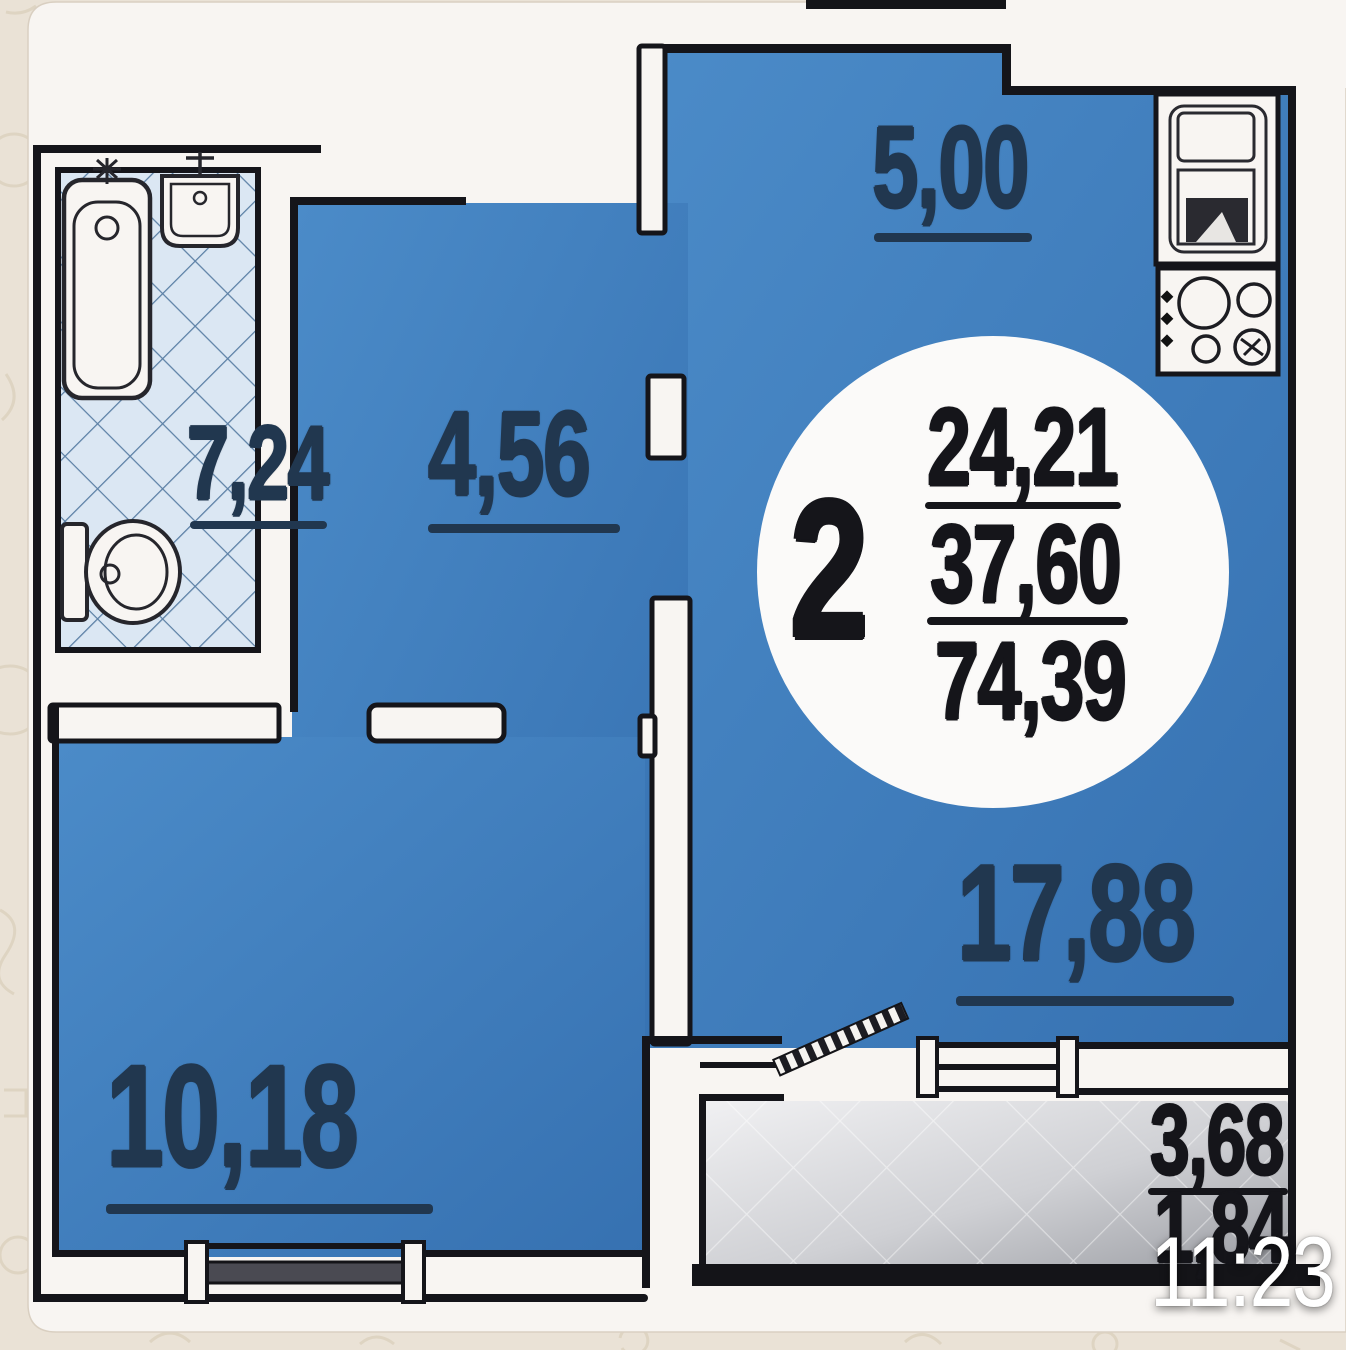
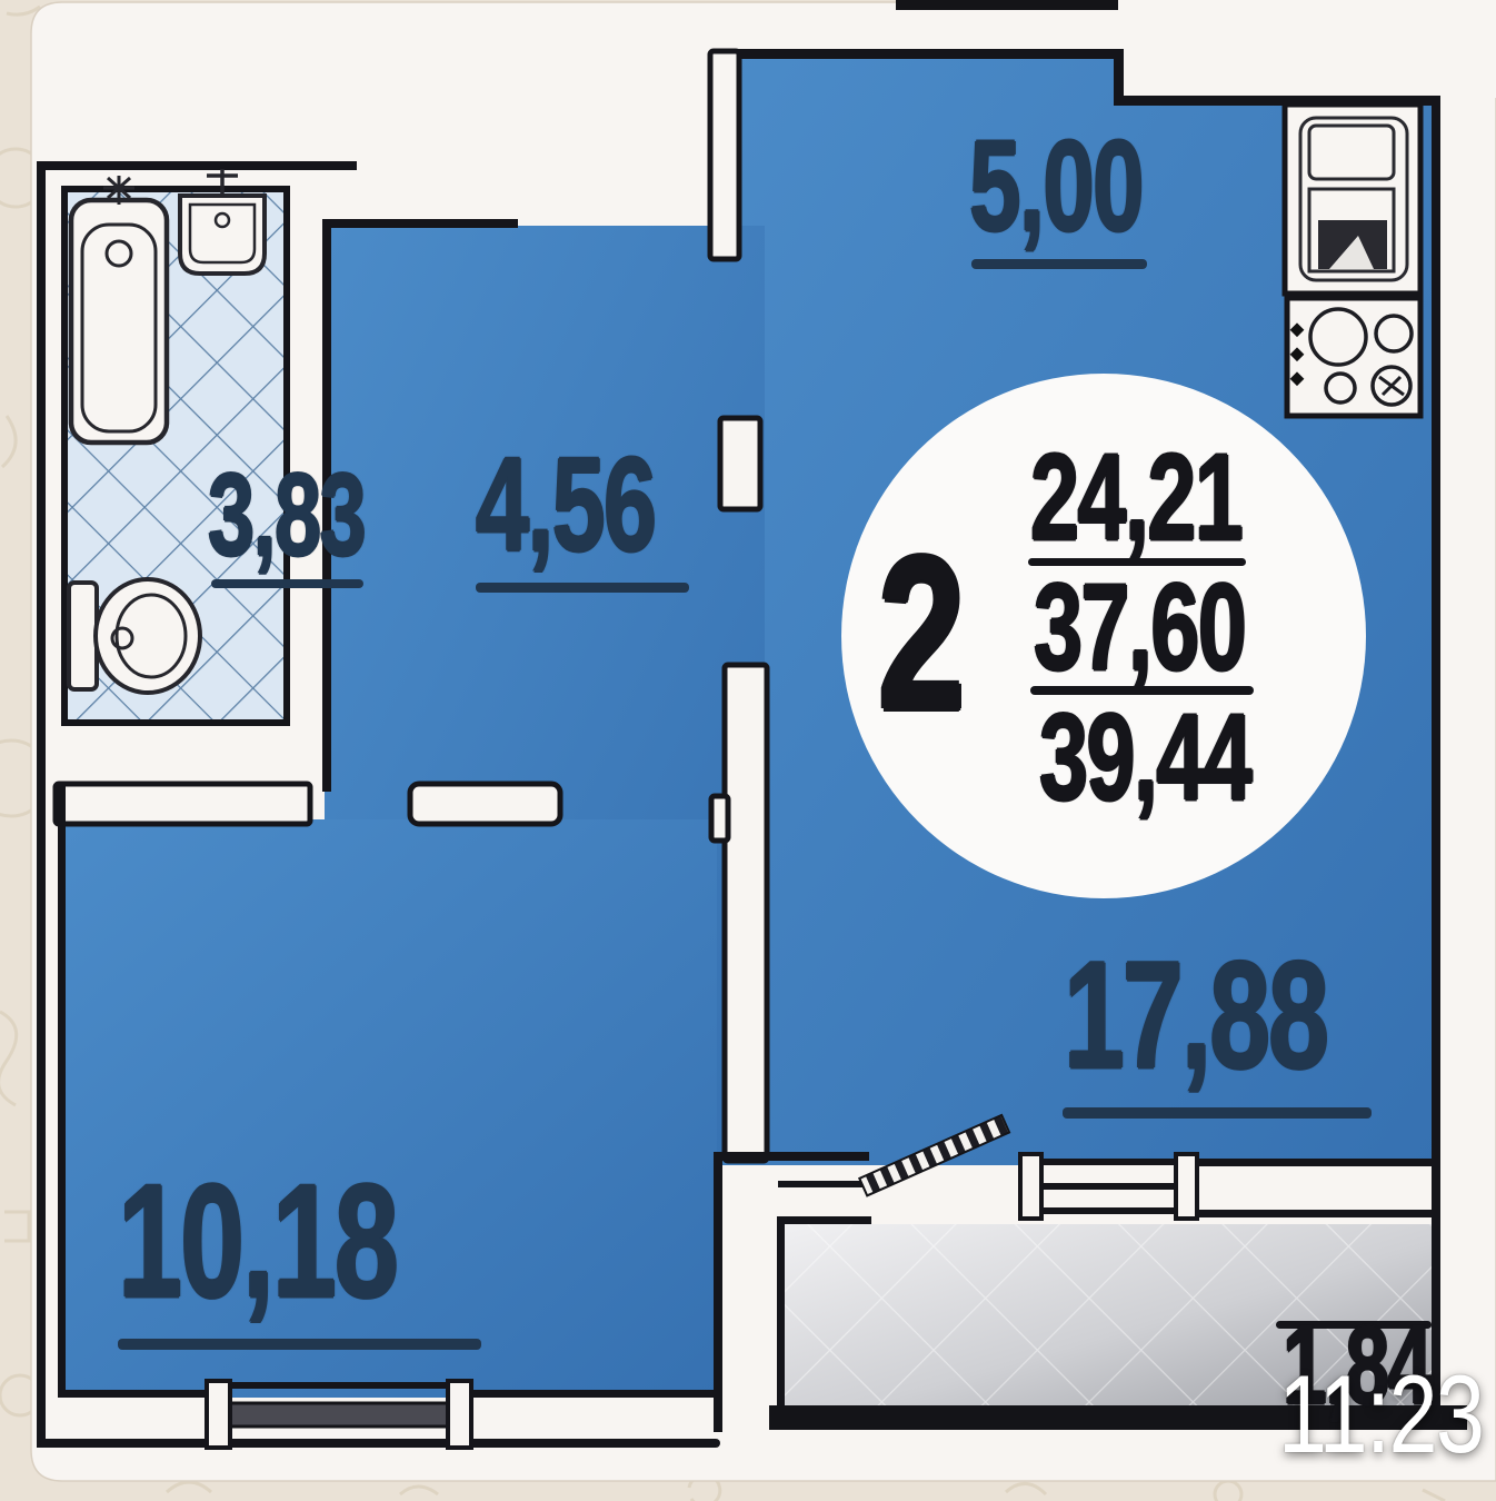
- 7,24
+ 3,83
  4,56
  5,00
  17,88
  10,18
- 3,68
  1,84
  2
  24,21
  37,60
- 74,39
+ 39,44
  11:23
